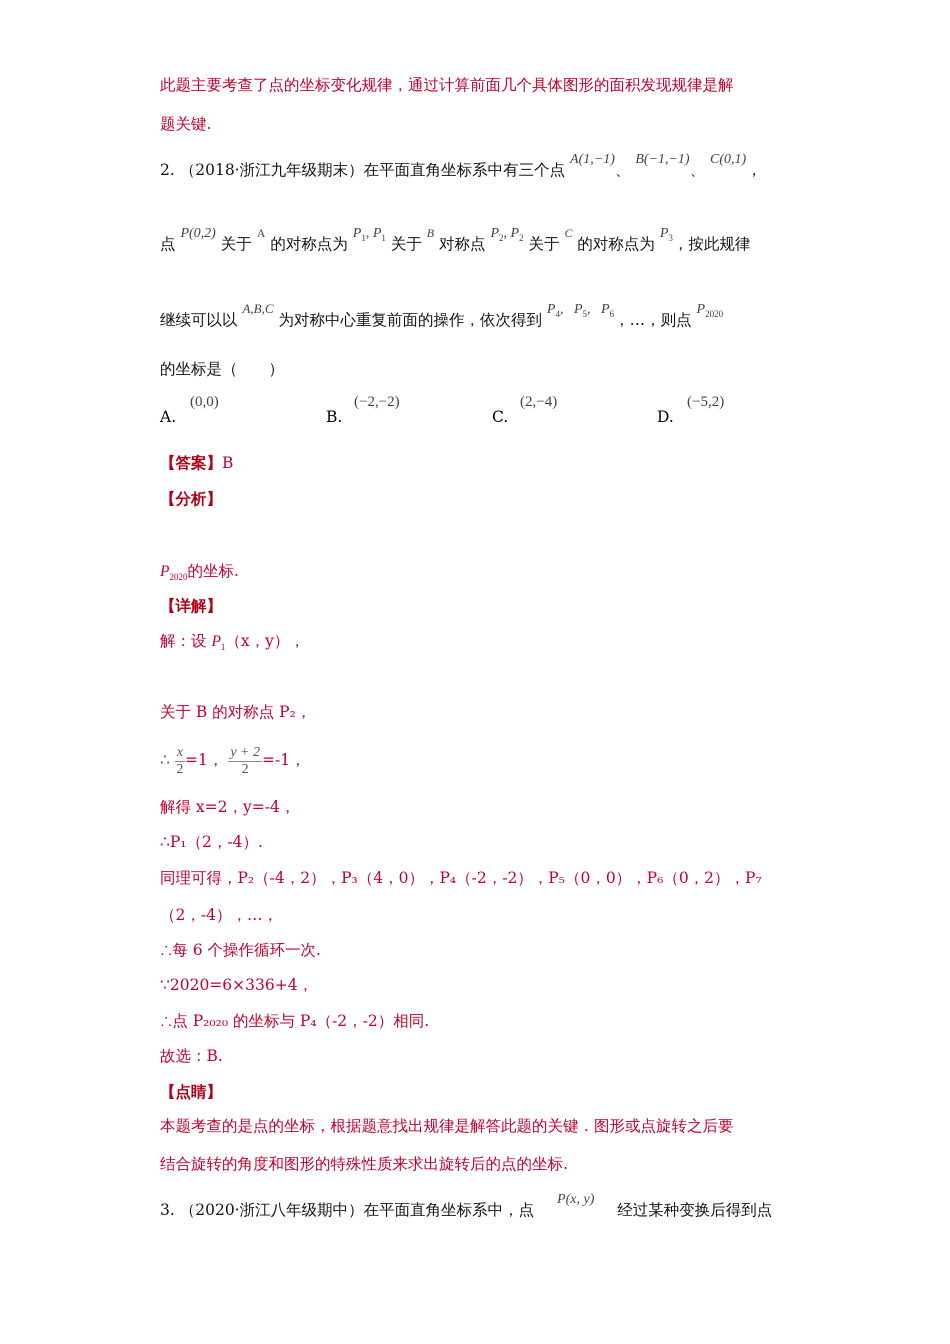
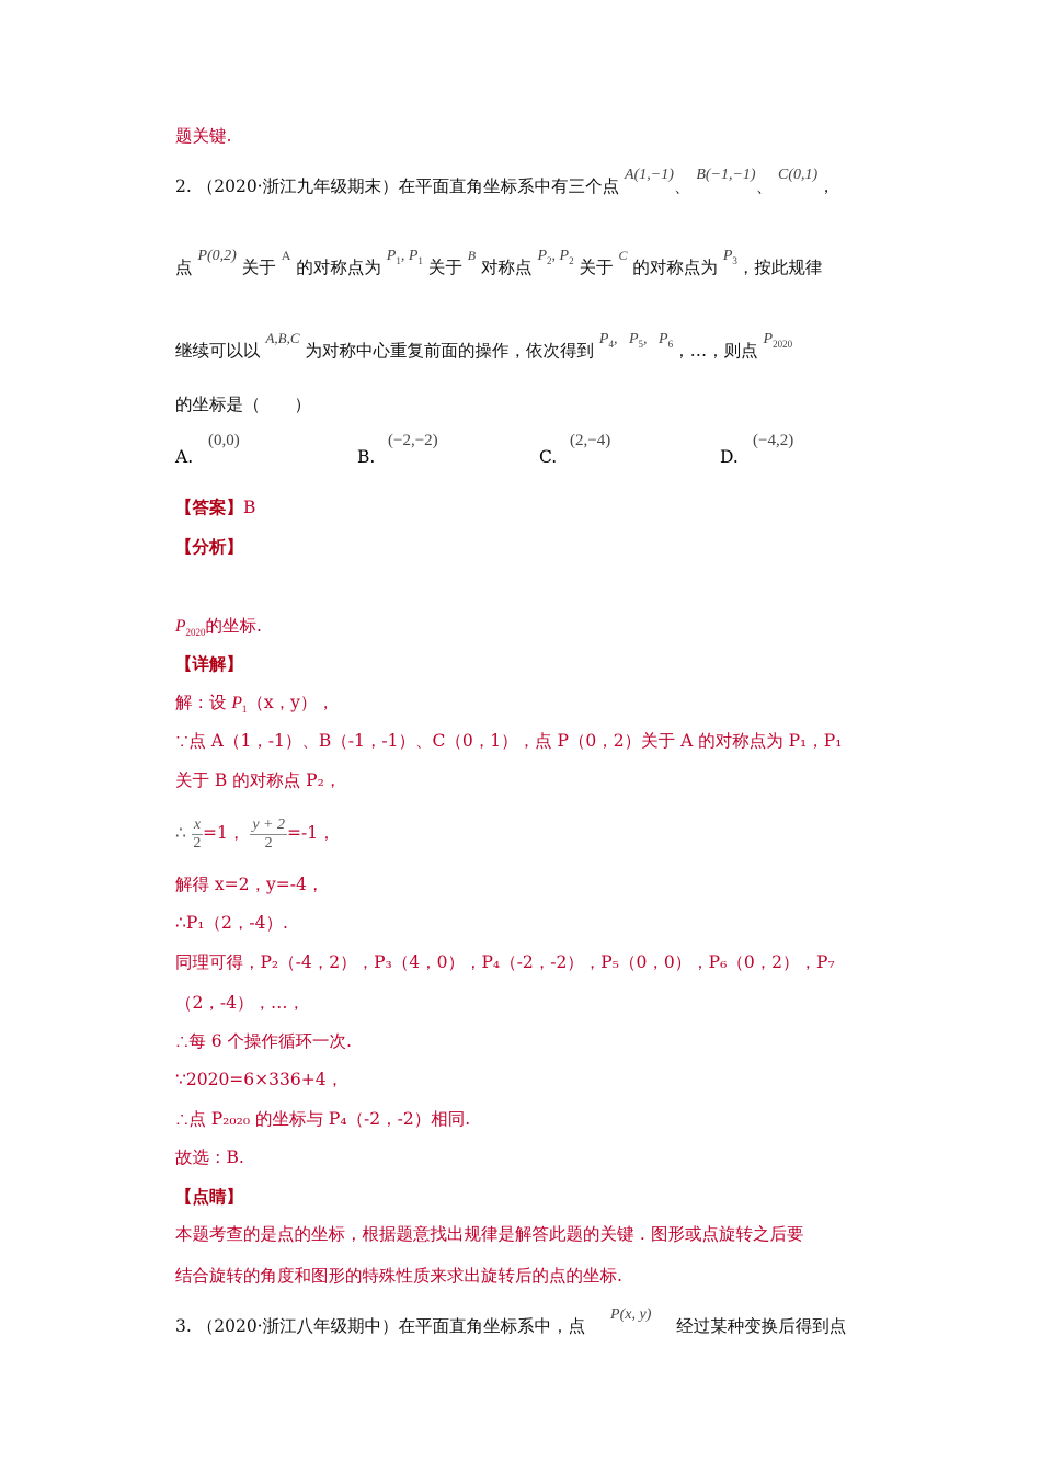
- 此题主要考查了点的坐标变化规律，通过计算前面几个具体图形的面积发现规律是解
  题关键.
- 2. （2018·浙江九年级期末）在平面直角坐标系中有三个点 A(1,−1)、 B(−1,−1)、 C(0,1)，
+ 2. （2020·浙江九年级期末）在平面直角坐标系中有三个点 A(1,−1)、 B(−1,−1)、 C(0,1)，
  点 P(0,2) 关于 A 的对称点为 P1, P1 关于 B 对称点 P2, P2 关于 C 的对称点为 P3，按此规律
  继续可以以 A,B,C 为对称中心重复前面的操作，依次得到 P4, P5, P6，…，则点 P2020
  的坐标是（ ）
  A.
  (0,0)
  B.
  (−2,−2)
  C.
  (2,−4)
  D.
- (−5,2)
+ (−4,2)
  【答案】B
  【分析】
  P2020的坐标.
  【详解】
  解：设 P1（x，y），
+ ∵点 A（1，-1）、B（-1，-1）、C（0，1），点 P（0，2）关于 A 的对称点为 P₁，P₁
  关于 B 的对称点 P₂，
  ∴
  x
  2
  =1，
  y + 2
  2
  =-1，
  解得 x=2，y=-4，
  ∴P₁（2，-4）.
  同理可得，P₂（-4，2），P₃（4，0），P₄（-2，-2），P₅（0，0），P₆（0，2），P₇
  （2，-4），…，
  ∴每 6 个操作循环一次.
  ∵2020=6×336+4，
  ∴点 P₂₀₂₀ 的坐标与 P₄（-2，-2）相同.
  故选：B.
  【点睛】
  本题考查的是点的坐标，根据题意找出规律是解答此题的关键．图形或点旋转之后要
  结合旋转的角度和图形的特殊性质来求出旋转后的点的坐标.
  3. （2020·浙江八年级期中）在平面直角坐标系中，点 P(x, y) 经过某种变换后得到点
